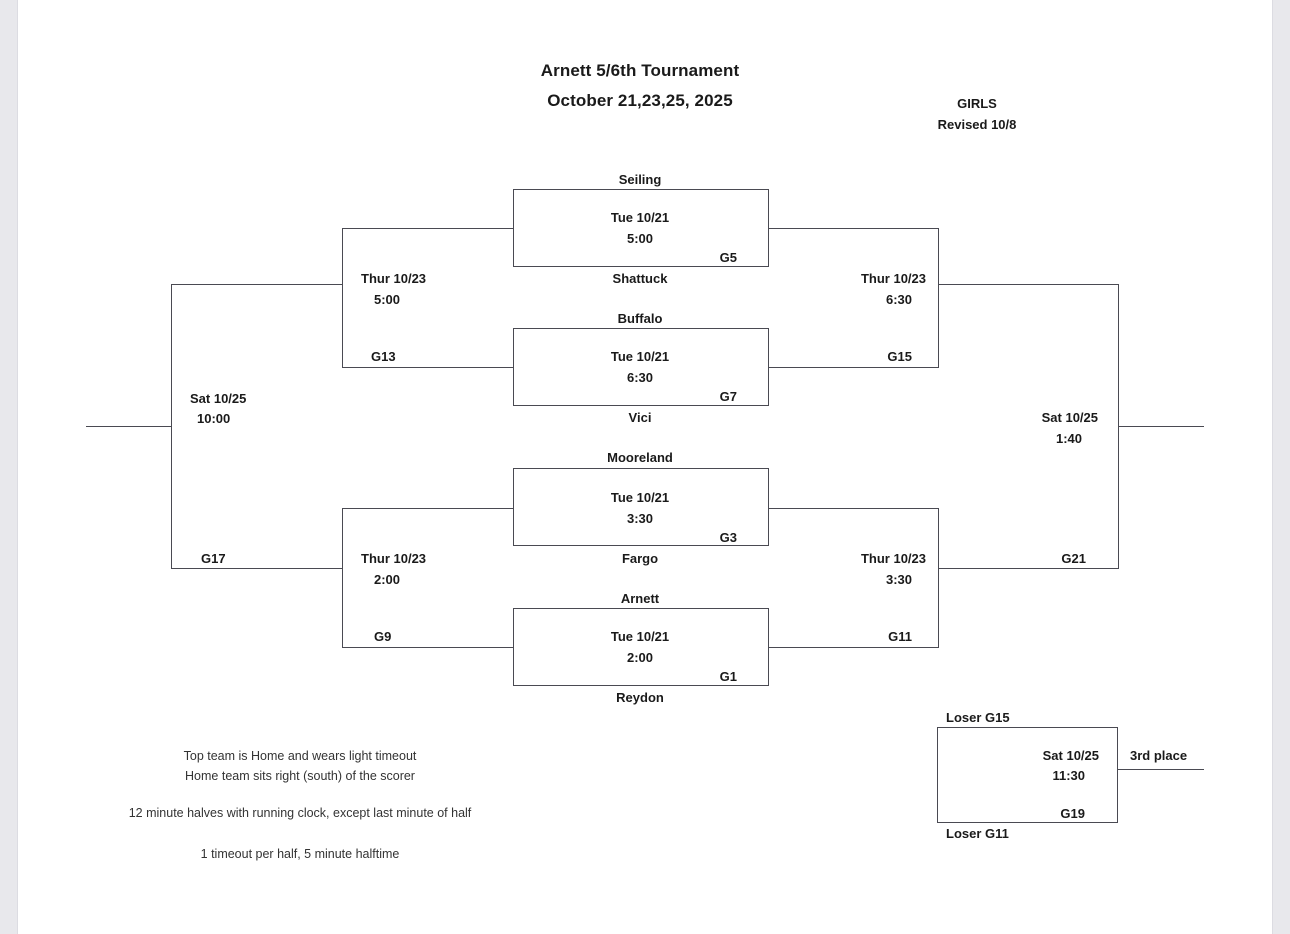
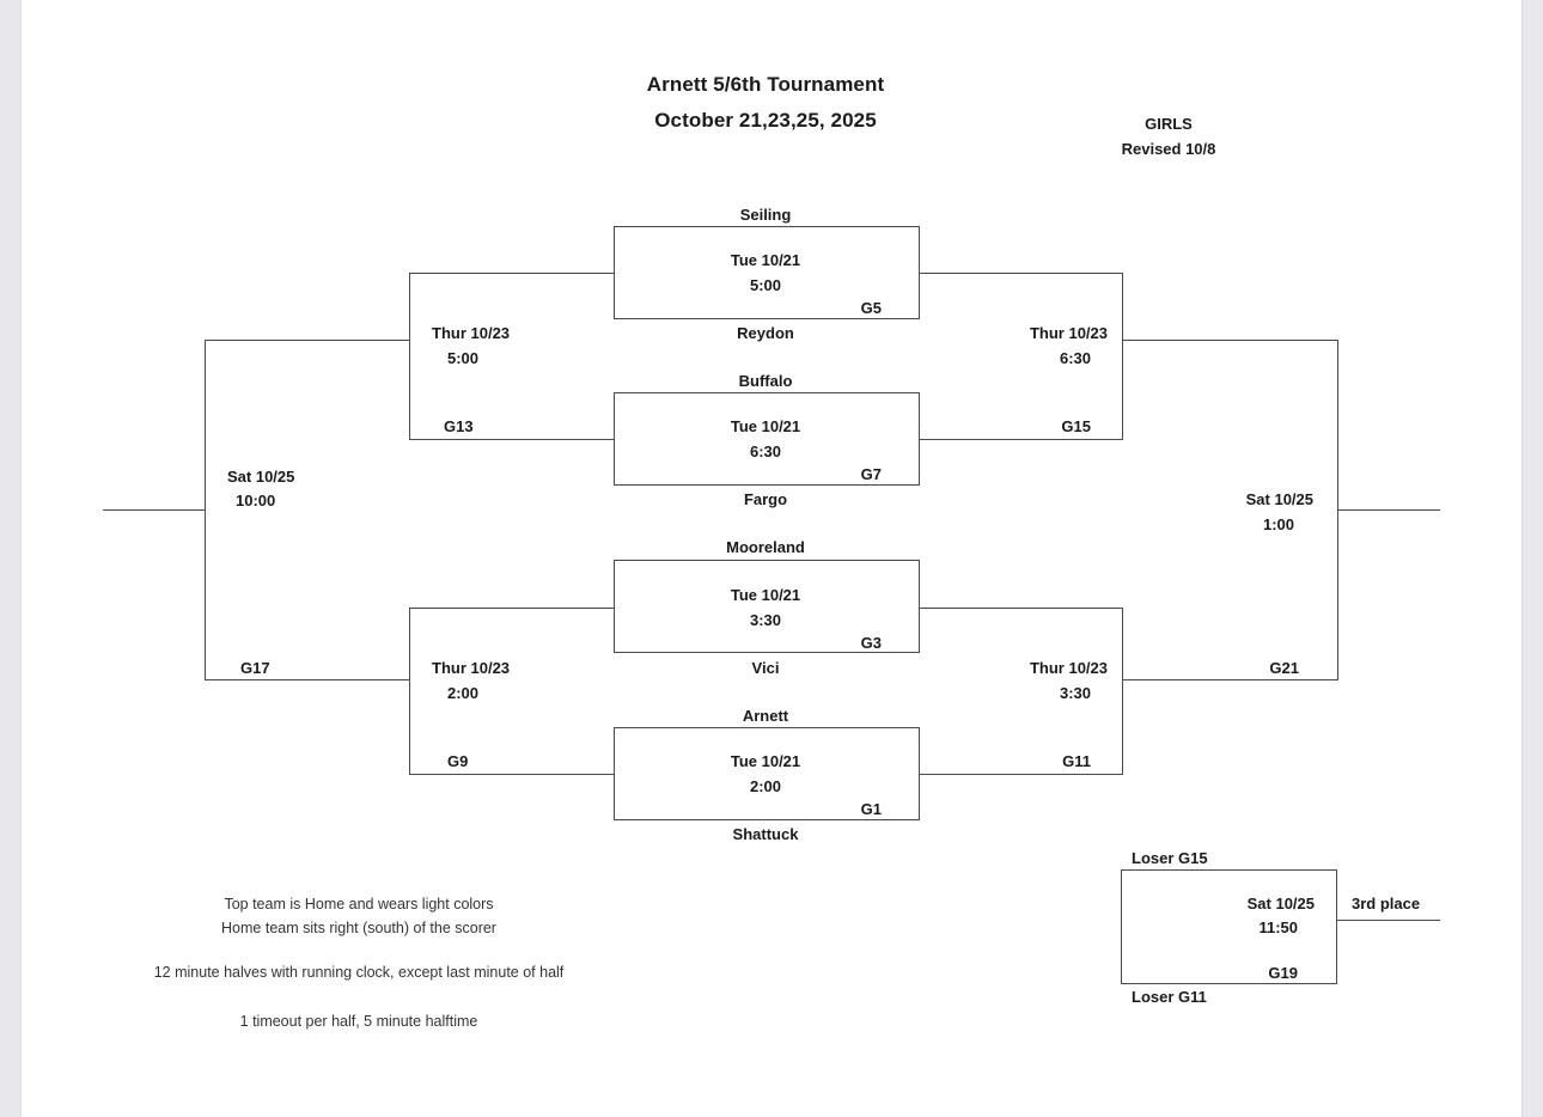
  Arnett 5/6th Tournament
  October 21,23,25, 2025
  GIRLS
  Revised 10/8
  Seiling
  Tue 10/21
  5:00
  G5
- Shattuck
+ Reydon
  Buffalo
  Tue 10/21
  6:30
  G7
- Vici
+ Fargo
  Mooreland
  Tue 10/21
  3:30
  G3
- Fargo
+ Vici
  Arnett
  Tue 10/21
  2:00
  G1
- Reydon
+ Shattuck
  Thur 10/23
  5:00
  G13
  Thur 10/23
  6:30
  G15
  Thur 10/23
  2:00
  G9
  Thur 10/23
  3:30
  G11
  Sat 10/25
  10:00
  G17
  Sat 10/25
- 1:40
+ 1:00
  G21
  Loser G15
  Sat 10/25
- 11:30
+ 11:50
  G19
  Loser G11
  3rd place
- Top team is Home and wears light timeout
+ Top team is Home and wears light colors
  Home team sits right (south) of the scorer
  12 minute halves with running clock, except last minute of half
  1 timeout per half, 5 minute halftime
